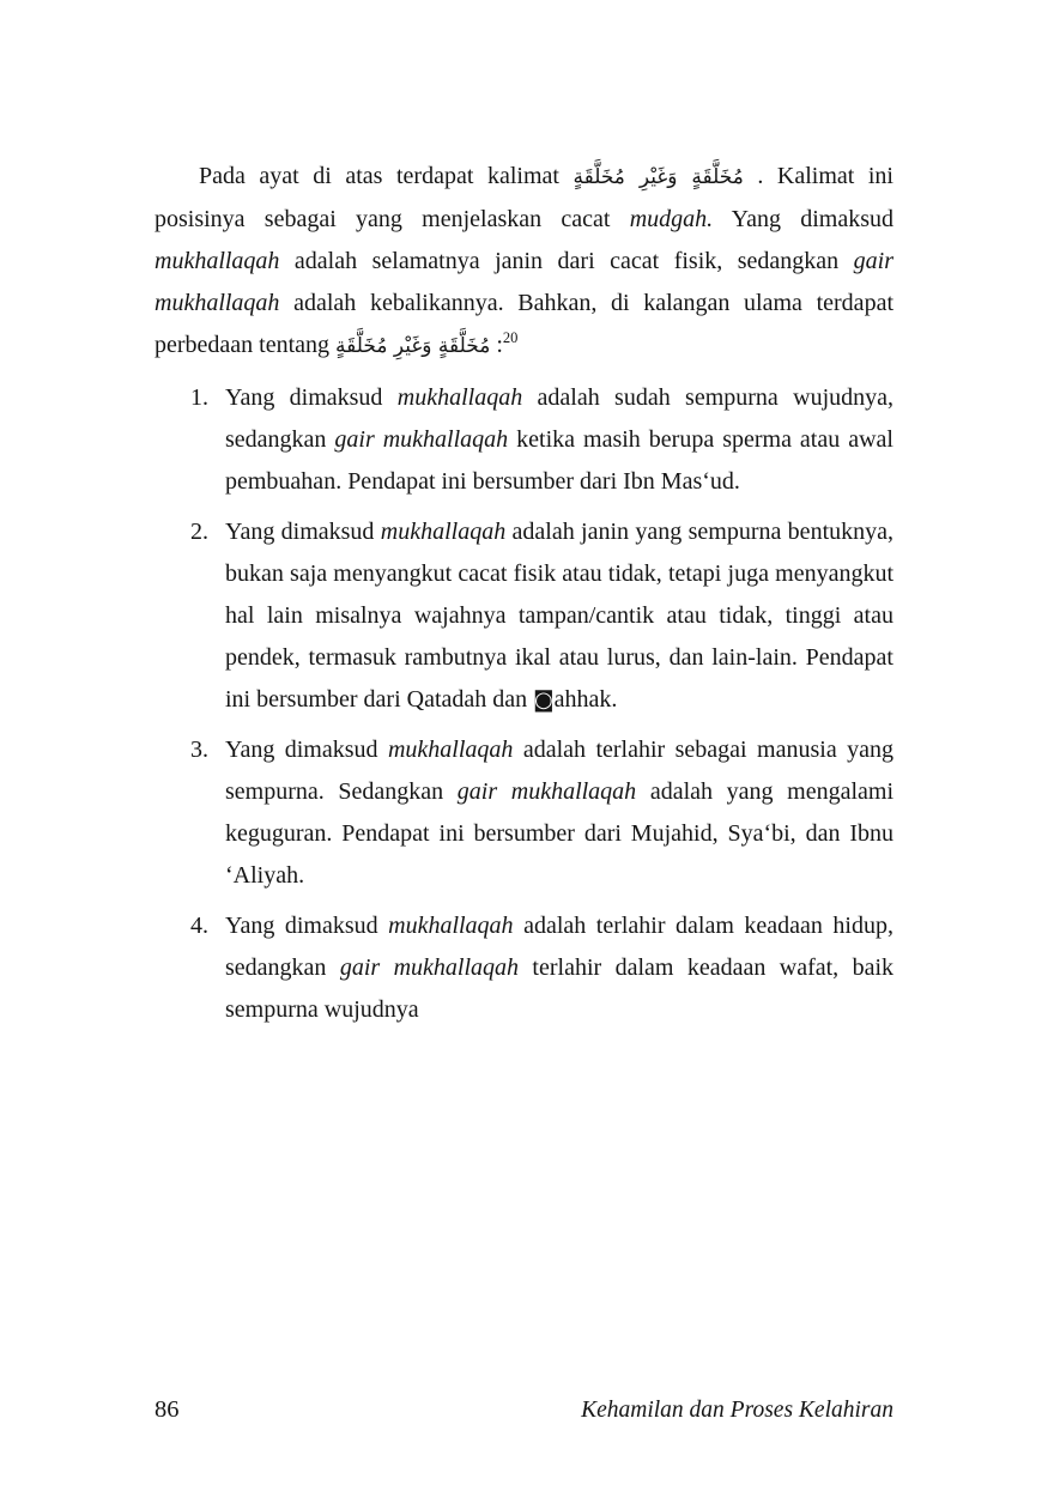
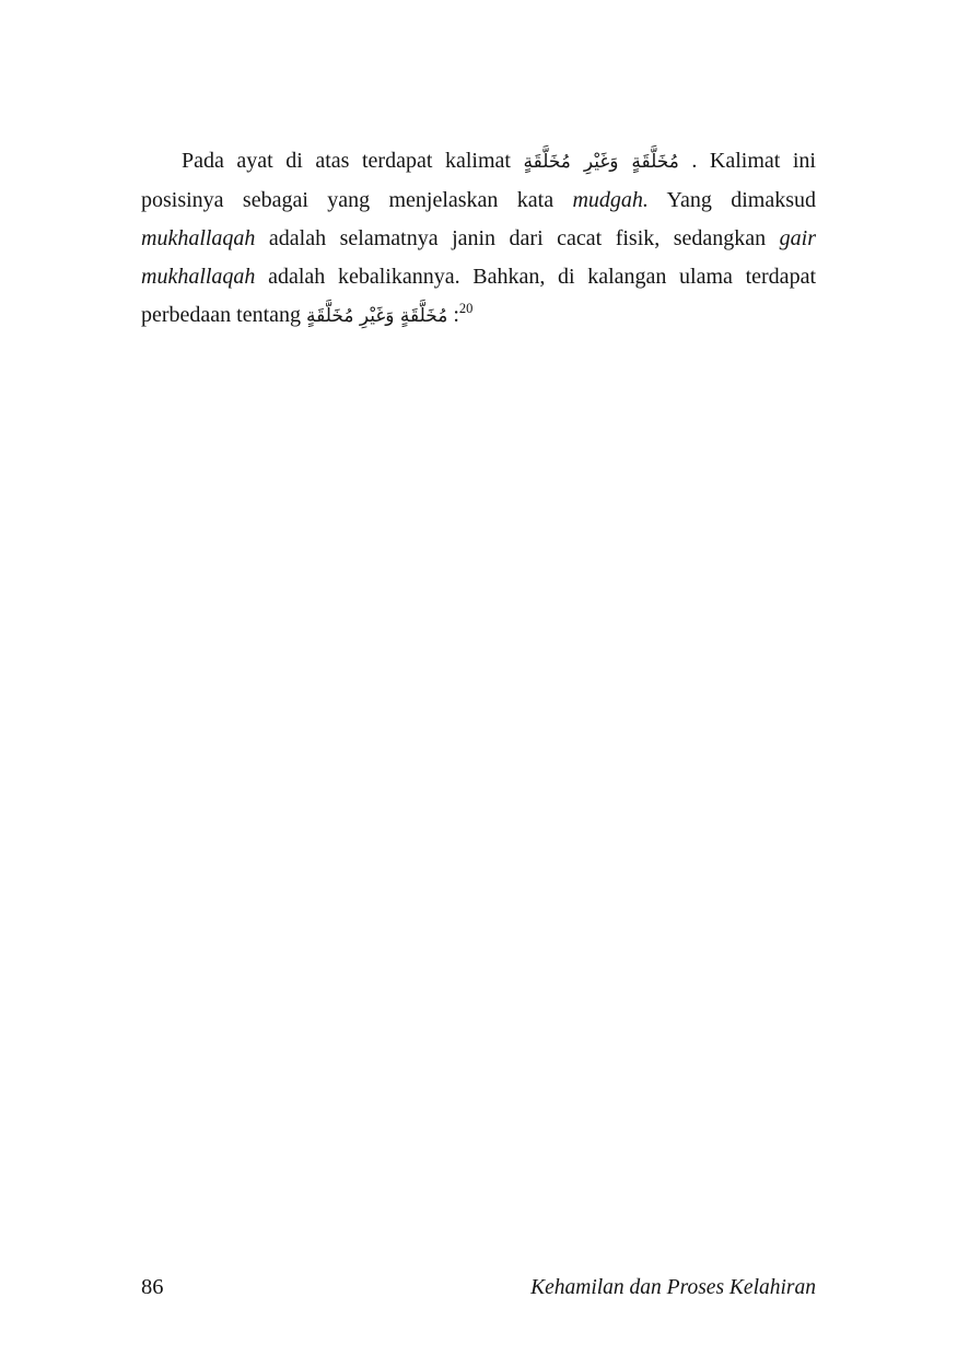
- Pada ayat di atas terdapat kalimat مُخَلَّقَةٍ وَغَيْرِ مُخَلَّقَةٍ . Kalimat ini posisinya sebagai yang menjelaskan cacat mudgah. Yang dimaksud mukhallaqah adalah selamatnya janin dari cacat fisik, sedangkan gair mukhallaqah adalah kebalikannya. Bahkan, di kalangan ulama terdapat perbedaan tentang مُخَلَّقَةٍ وَغَيْرِ مُخَلَّقَةٍ :20
+ Pada ayat di atas terdapat kalimat مُخَلَّقَةٍ وَغَيْرِ مُخَلَّقَةٍ . Kalimat ini posisinya sebagai yang menjelaskan kata mudgah. Yang dimaksud mukhallaqah adalah selamatnya janin dari cacat fisik, sedangkan gair mukhallaqah adalah kebalikannya. Bahkan, di kalangan ulama terdapat perbedaan tentang مُخَلَّقَةٍ وَغَيْرِ مُخَلَّقَةٍ :20
- 1.
- Yang dimaksud mukhallaqah adalah sudah sempurna wujudnya, sedangkan gair mukhallaqah ketika masih berupa sperma atau awal pembuahan. Pendapat ini bersumber dari Ibn Mas‘ud.
- 2.
- Yang dimaksud mukhallaqah adalah janin yang sempurna bentuknya, bukan saja menyangkut cacat fisik atau tidak, tetapi juga menyangkut hal lain misalnya wajahnya tampan/cantik atau tidak, tinggi atau pendek, termasuk rambutnya ikal atau lurus, dan lain-lain. Pendapat ini bersumber dari Qatadah dan ◙ahhak.
- 3.
- Yang dimaksud mukhallaqah adalah terlahir sebagai manusia yang sempurna. Sedangkan gair mukhallaqah adalah yang mengalami keguguran. Pendapat ini bersumber dari Mujahid, Sya‘bi, dan Ibnu ‘Aliyah.
- 4.
- Yang dimaksud mukhallaqah adalah terlahir dalam keadaan hidup, sedangkan gair mukhallaqah terlahir dalam keadaan wafat, baik sempurna wujudnya
  86
  Kehamilan dan Proses Kelahiran
